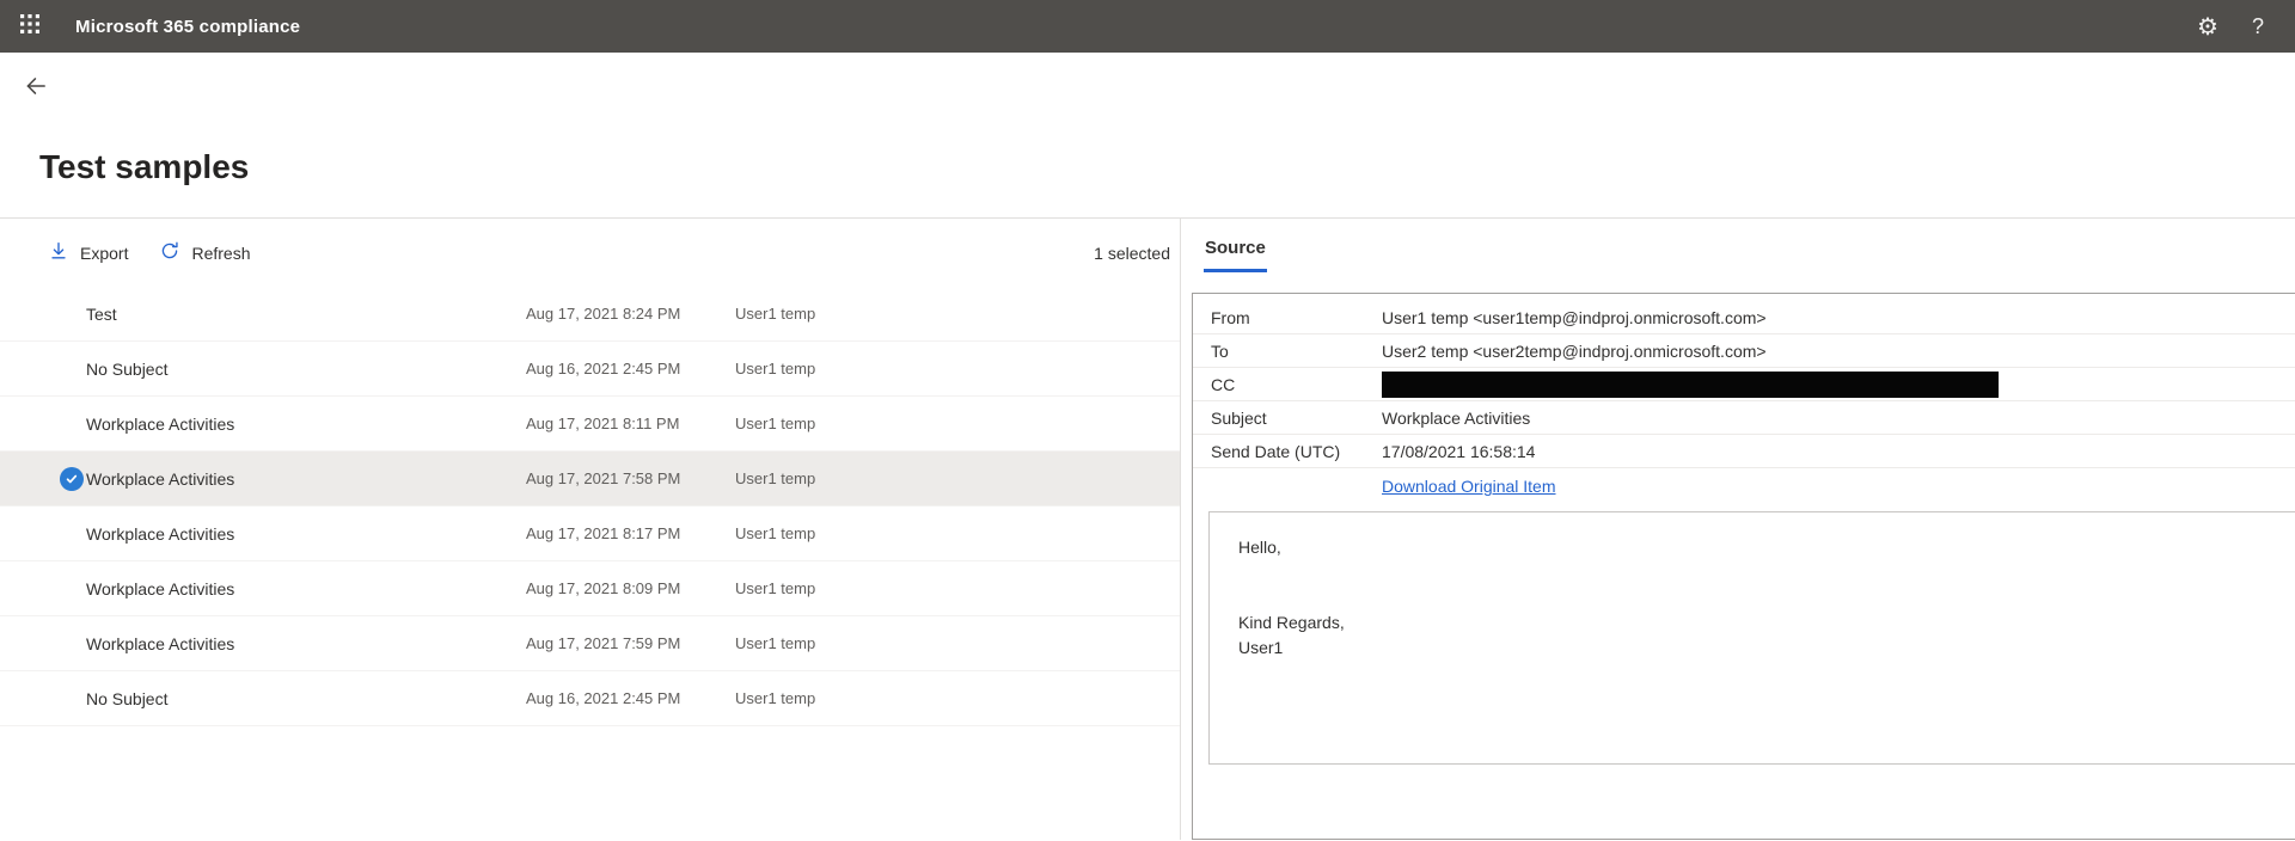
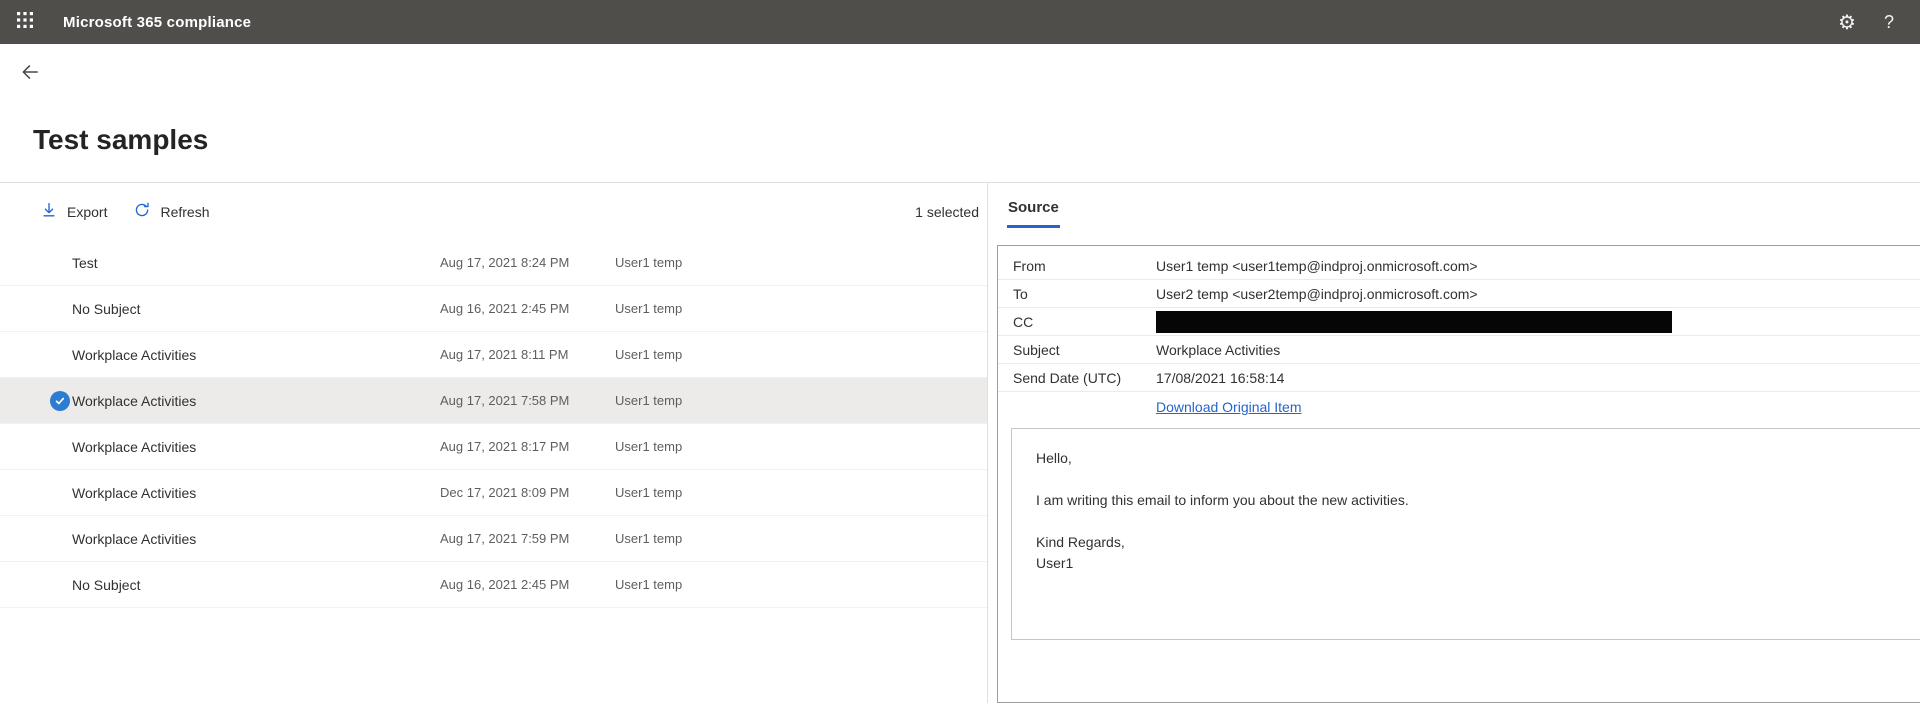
  Microsoft 365 compliance
  ⚙
  ?
  Test samples
  Export
  Refresh
  1 selected
  Test
  Aug 17, 2021 8:24 PM
  User1 temp
  No Subject
  Aug 16, 2021 2:45 PM
  User1 temp
  Workplace Activities
  Aug 17, 2021 8:11 PM
  User1 temp
  Workplace Activities
  Aug 17, 2021 7:58 PM
  User1 temp
  Workplace Activities
  Aug 17, 2021 8:17 PM
  User1 temp
  Workplace Activities
- Aug 17, 2021 8:09 PM
+ Dec 17, 2021 8:09 PM
  User1 temp
  Workplace Activities
  Aug 17, 2021 7:59 PM
  User1 temp
  No Subject
  Aug 16, 2021 2:45 PM
  User1 temp
  Source
  From
  User1 temp <user1temp@indproj.onmicrosoft.com>
  To
  User2 temp <user2temp@indproj.onmicrosoft.com>
  CC
  Subject
  Workplace Activities
  Send Date (UTC)
  17/08/2021 16:58:14
  Download Original Item
  Hello,
+ I am writing this email to inform you about the new activities.
  Kind Regards,
  User1
